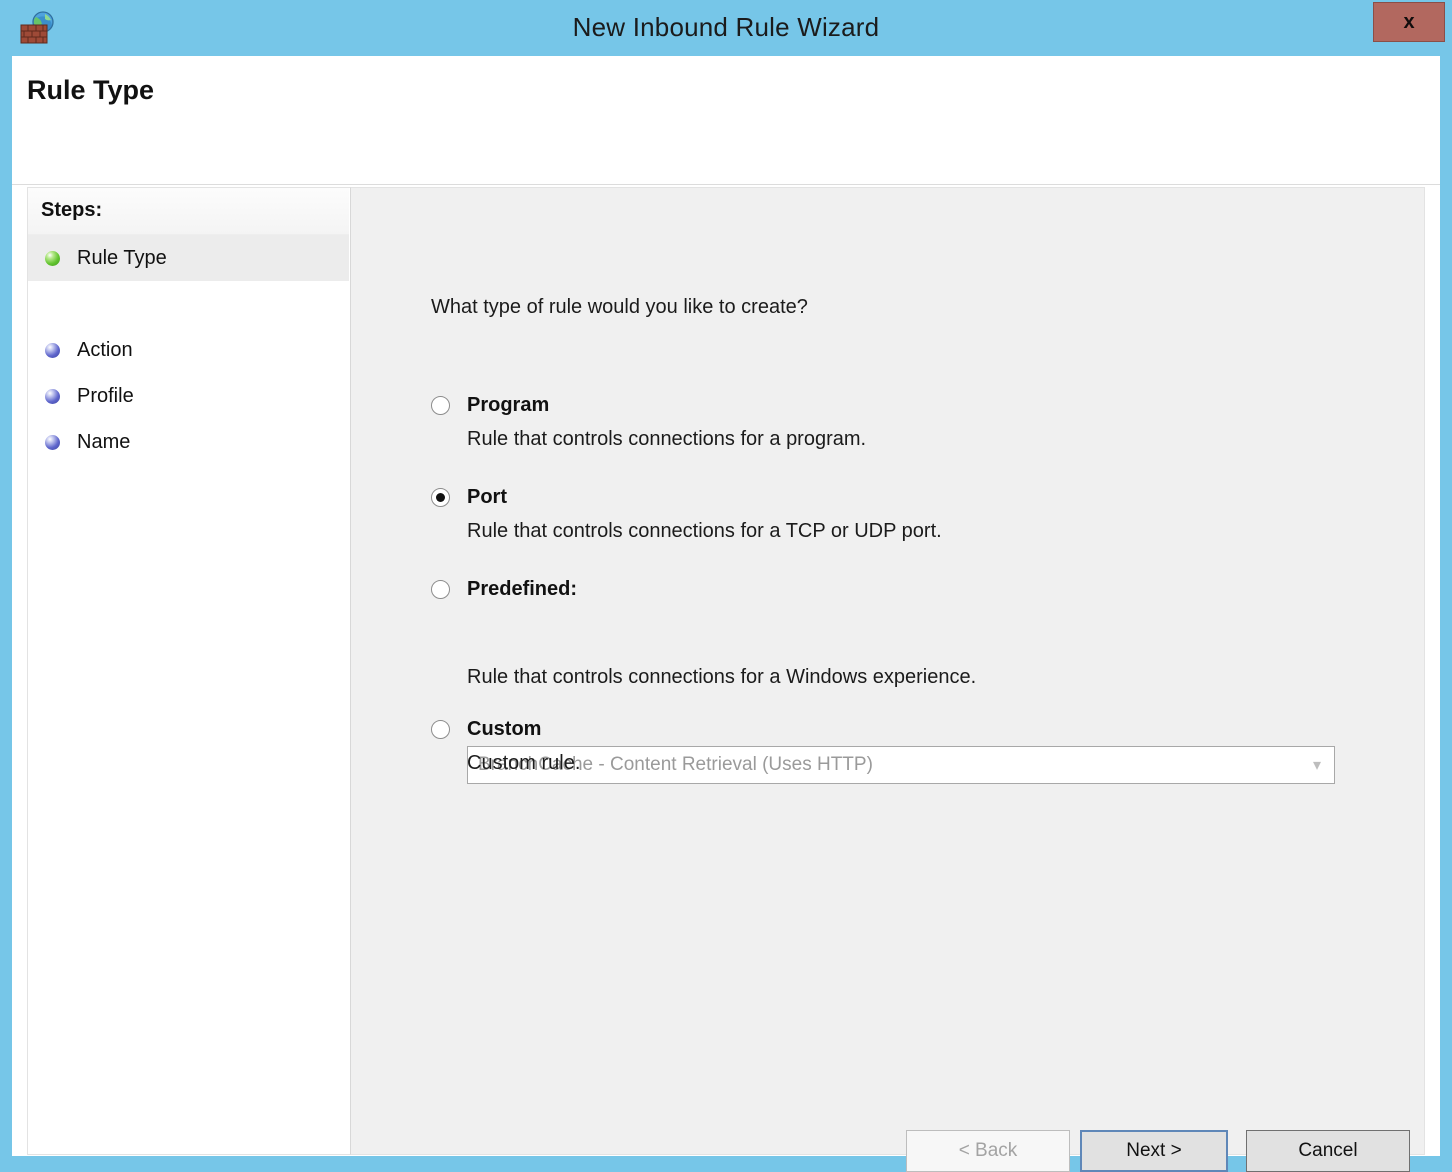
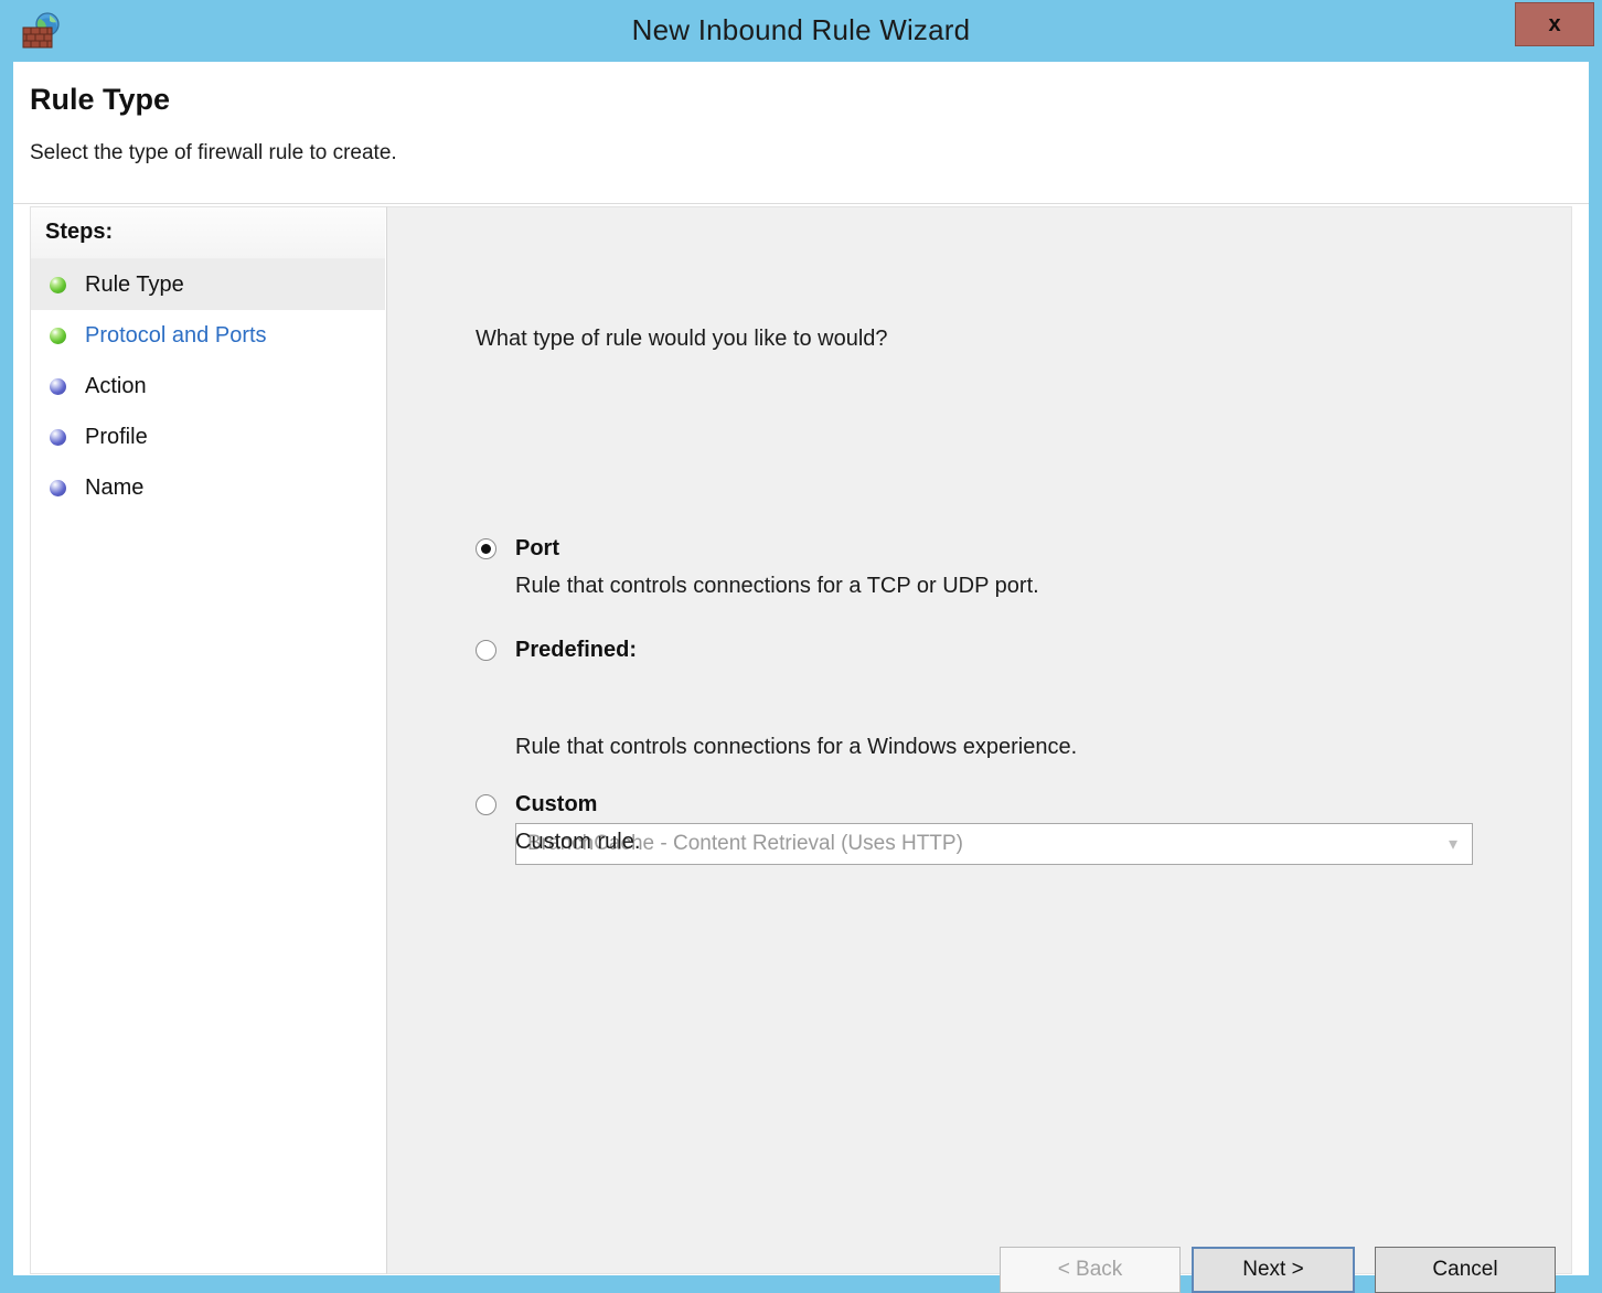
  New Inbound Rule Wizard
  x
  Rule Type
+ Select the type of firewall rule to create.
  Steps:
  Rule Type
+ Protocol and Ports
  Action
  Profile
  Name
- What type of rule would you like to create?
+ What type of rule would you like to would?
- Program
- Rule that controls connections for a program.
  Port
  Rule that controls connections for a TCP or UDP port.
  Predefined:
  BranchCache - Content Retrieval (Uses HTTP)
  ▾
  Rule that controls connections for a Windows experience.
  Custom
  Custom rule.
  < Back
  Next >
  Cancel
